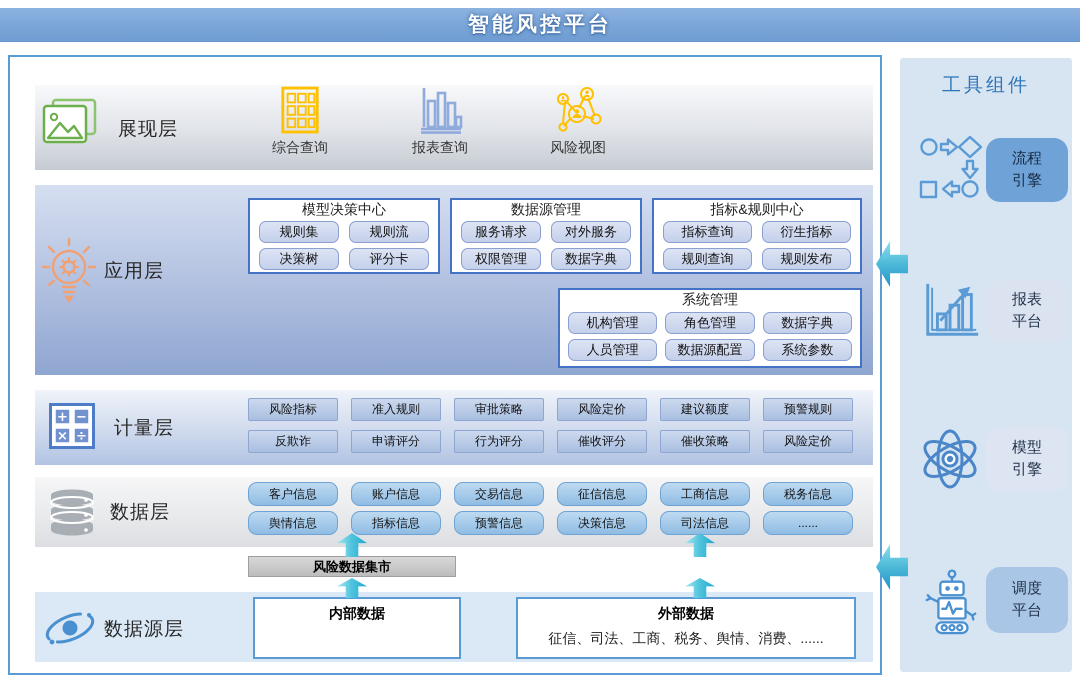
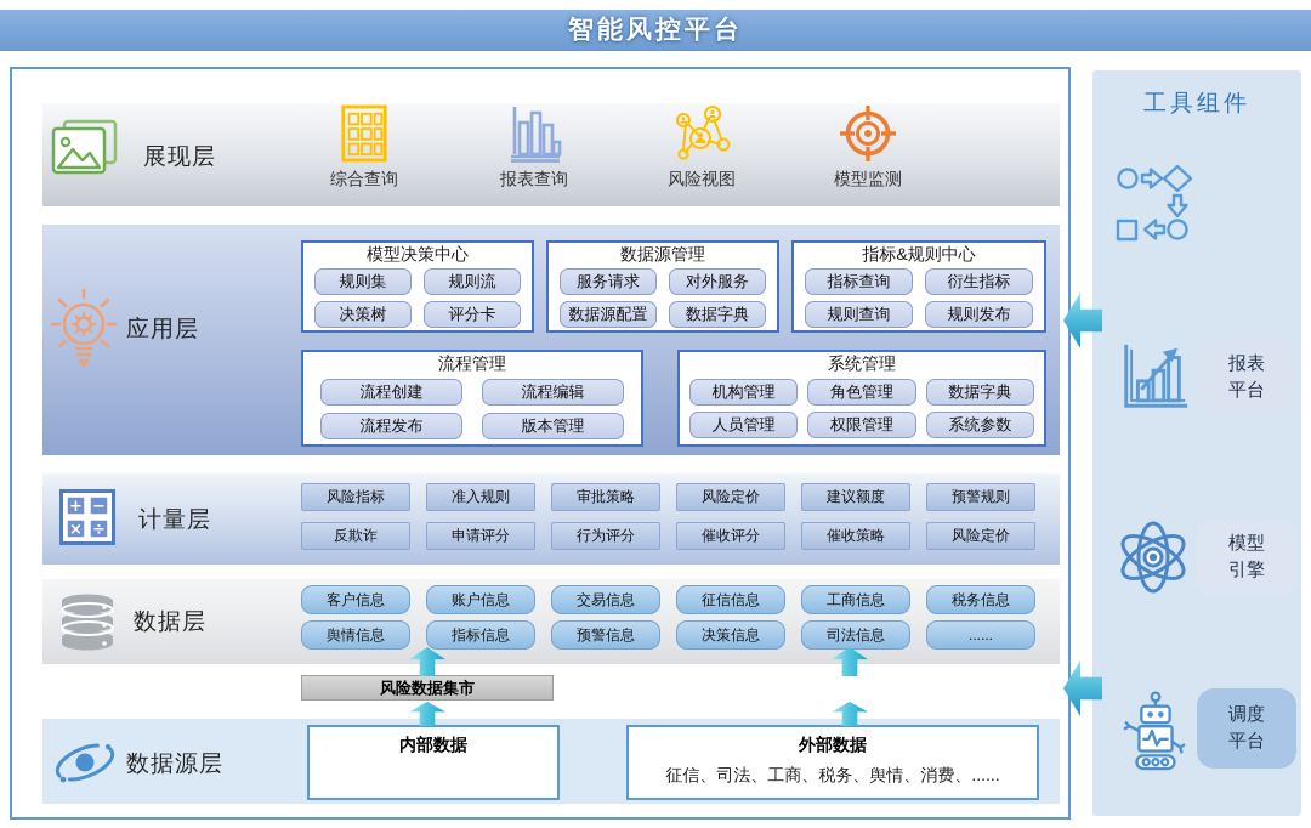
  智能风控平台
  展现层
  应用层
  +
  −
  ×
  ÷
  计量层
  数据层
  数据源层
  综合查询
  报表查询
  风险视图
+ 模型监测
  模型决策中心
  规则集
  规则流
  决策树
  评分卡
  数据源管理
  服务请求
  对外服务
- 权限管理
+ 数据源配置
  数据字典
  指标&规则中心
  指标查询
  衍生指标
  规则查询
  规则发布
+ 流程管理
+ 流程创建
+ 流程编辑
+ 流程发布
+ 版本管理
  系统管理
  机构管理
  角色管理
  数据字典
  人员管理
- 数据源配置
+ 权限管理
  系统参数
  风险指标
  准入规则
  审批策略
  风险定价
  建议额度
  预警规则
  反欺诈
  申请评分
  行为评分
  催收评分
  催收策略
  风险定价
  客户信息
  账户信息
  交易信息
  征信信息
  工商信息
  税务信息
  舆情信息
  指标信息
  预警信息
  决策信息
  司法信息
  ......
  风险数据集市
  内部数据
  外部数据
  征信、司法、工商、税务、舆情、消费、......
  工具组件
- 流程引擎
  报表平台
  模型引擎
  调度平台
